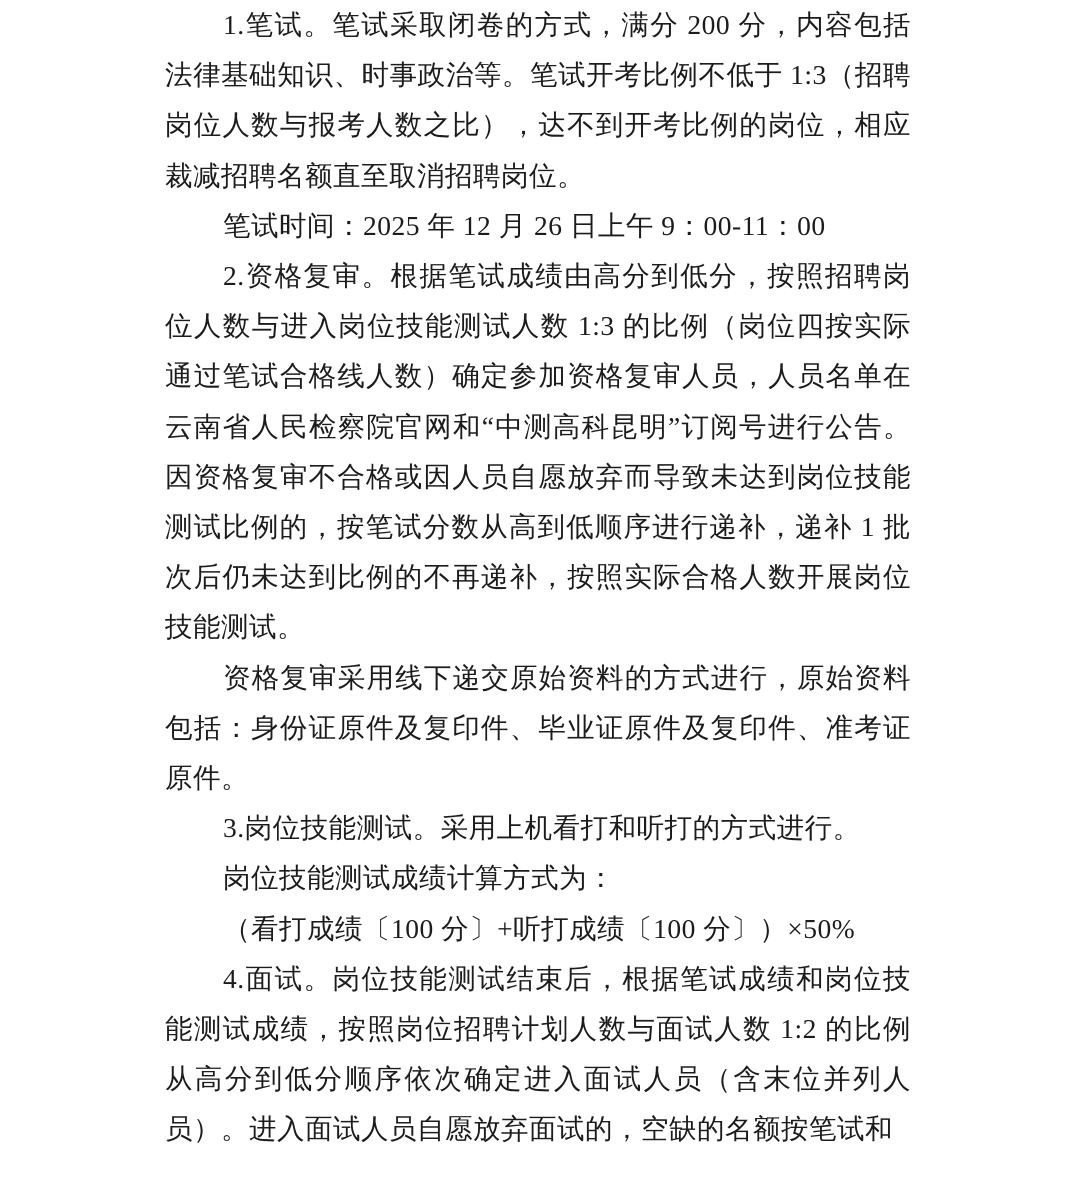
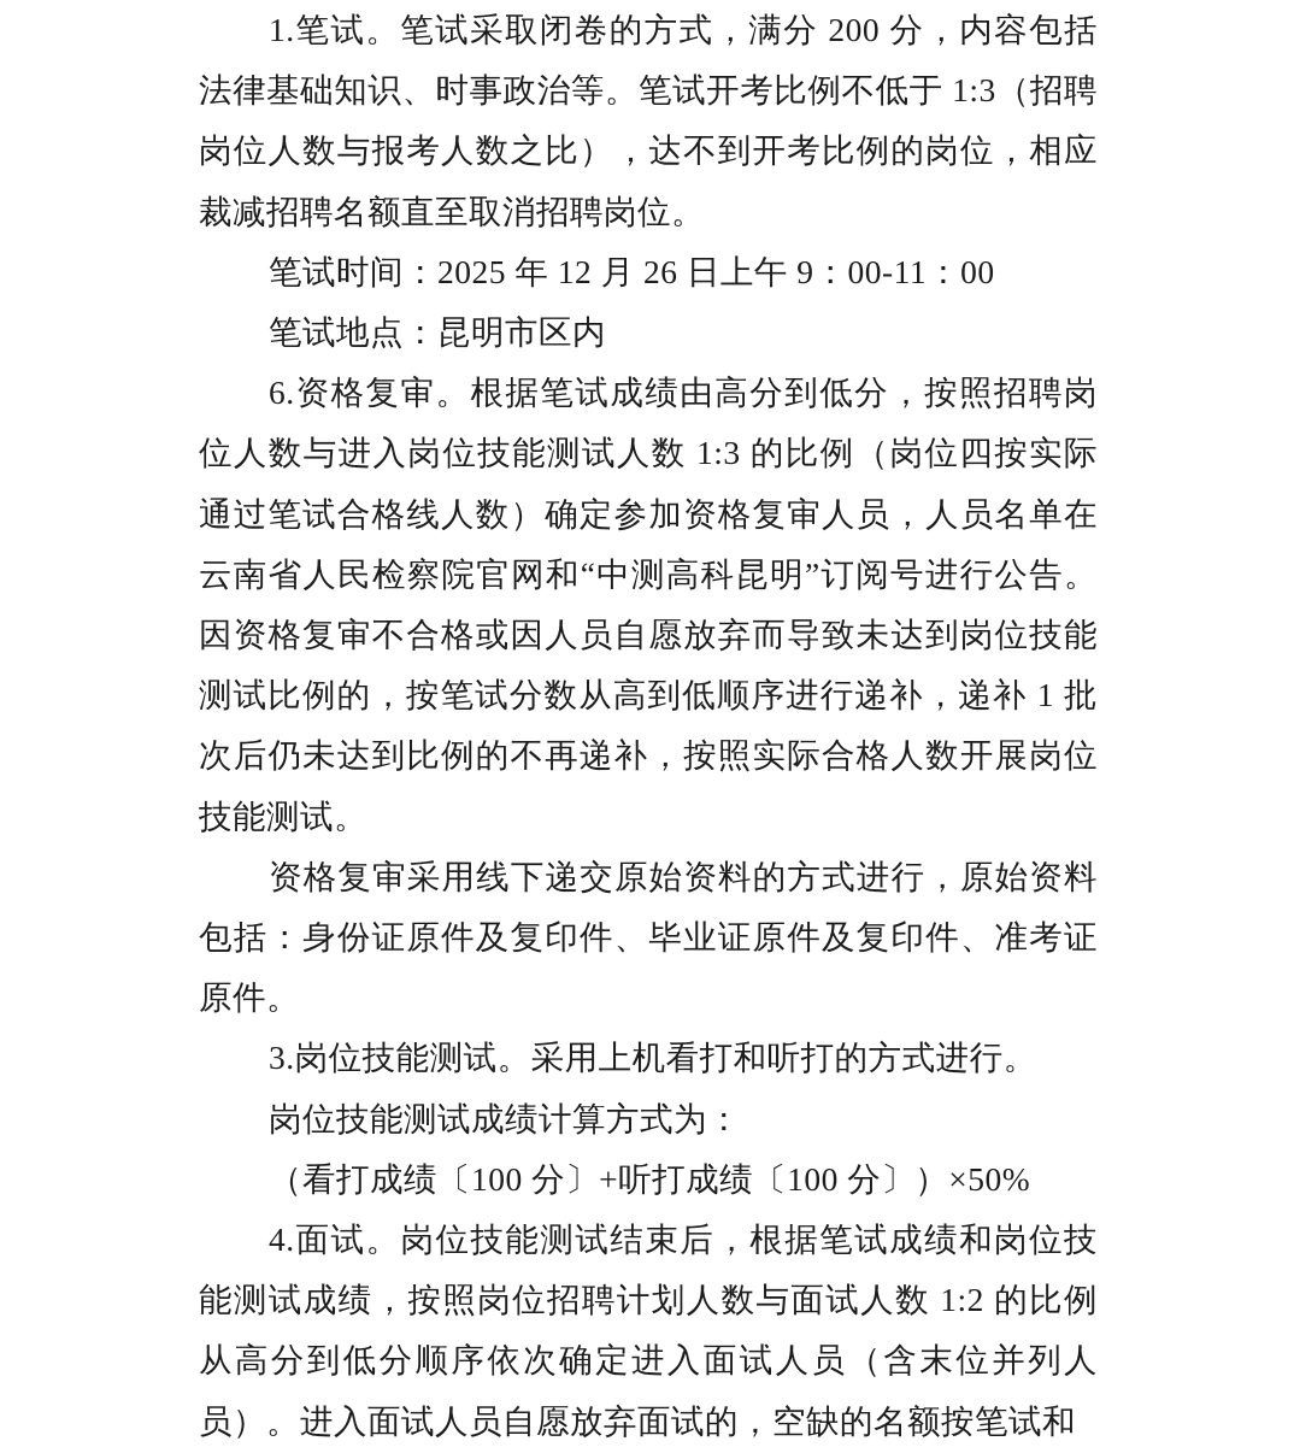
  1.笔试。笔试采取闭卷的方式，满分 200 分，内容包括法律基础知识、时事政治等。笔试开考比例不低于 1:3（招聘岗位人数与报考人数之比），达不到开考比例的岗位，相应裁减招聘名额直至取消招聘岗位。
  笔试时间：2025 年 12 月 26 日上午 9：00-11：00
+ 笔试地点：昆明市区内
- 2.资格复审。根据笔试成绩由高分到低分，按照招聘岗位人数与进入岗位技能测试人数 1:3 的比例（岗位四按实际通过笔试合格线人数）确定参加资格复审人员，人员名单在云南省人民检察院官网和“中测高科昆明”订阅号进行公告。因资格复审不合格或因人员自愿放弃而导致未达到岗位技能测试比例的，按笔试分数从高到低顺序进行递补，递补 1 批次后仍未达到比例的不再递补，按照实际合格人数开展岗位技能测试。
+ 6.资格复审。根据笔试成绩由高分到低分，按照招聘岗位人数与进入岗位技能测试人数 1:3 的比例（岗位四按实际通过笔试合格线人数）确定参加资格复审人员，人员名单在云南省人民检察院官网和“中测高科昆明”订阅号进行公告。因资格复审不合格或因人员自愿放弃而导致未达到岗位技能测试比例的，按笔试分数从高到低顺序进行递补，递补 1 批次后仍未达到比例的不再递补，按照实际合格人数开展岗位技能测试。
  资格复审采用线下递交原始资料的方式进行，原始资料包括：身份证原件及复印件、毕业证原件及复印件、准考证原件。
  3.岗位技能测试。采用上机看打和听打的方式进行。
  岗位技能测试成绩计算方式为：
  （看打成绩〔100 分〕+听打成绩〔100 分〕）×50%
  4.面试。岗位技能测试结束后，根据笔试成绩和岗位技能测试成绩，按照岗位招聘计划人数与面试人数 1:2 的比例从高分到低分顺序依次确定进入面试人员（含末位并列人员）。进入面试人员自愿放弃面试的，空缺的名额按笔试和
